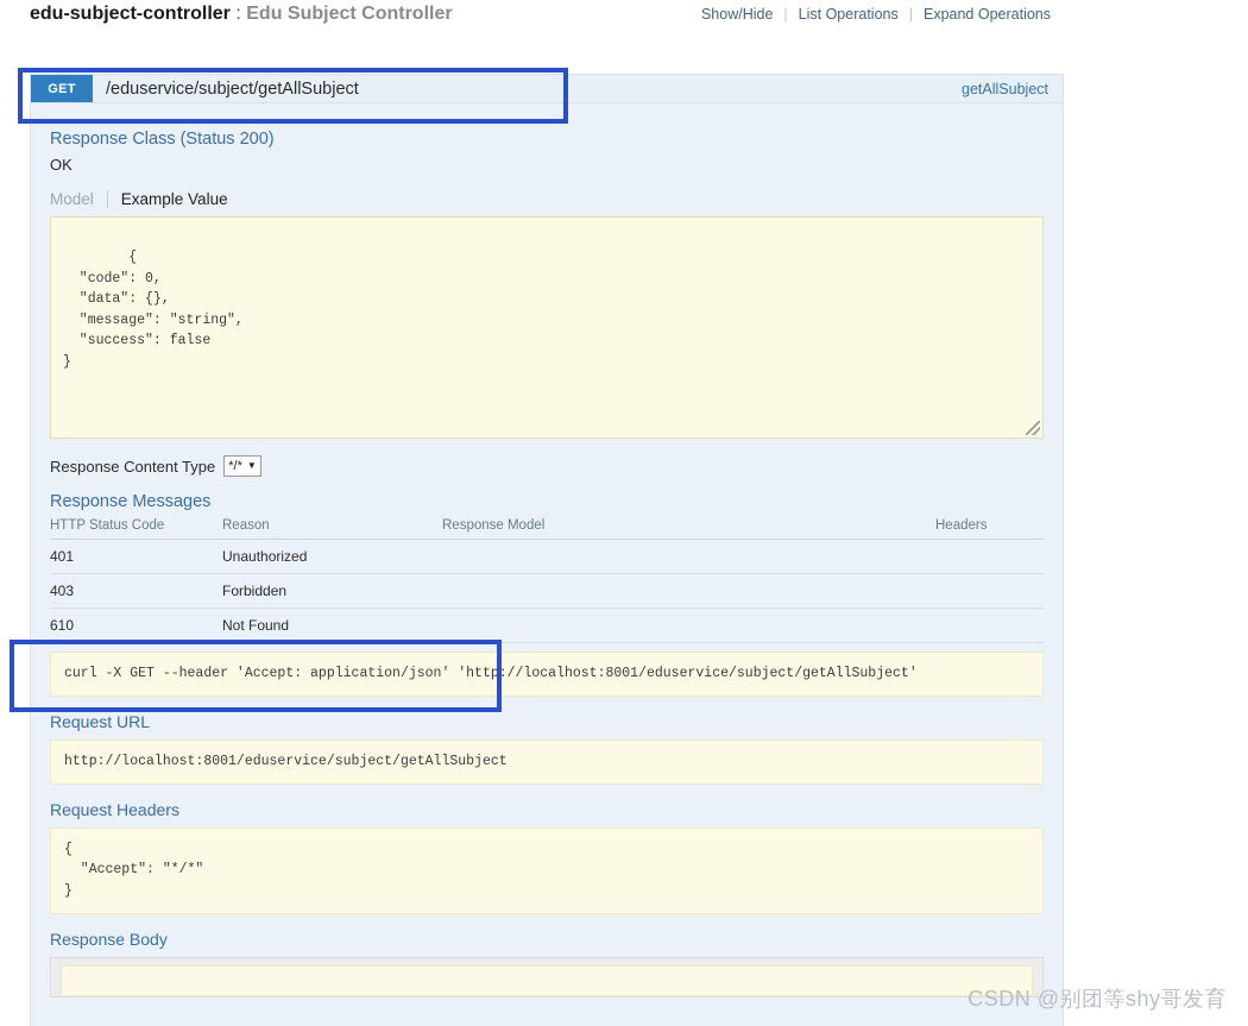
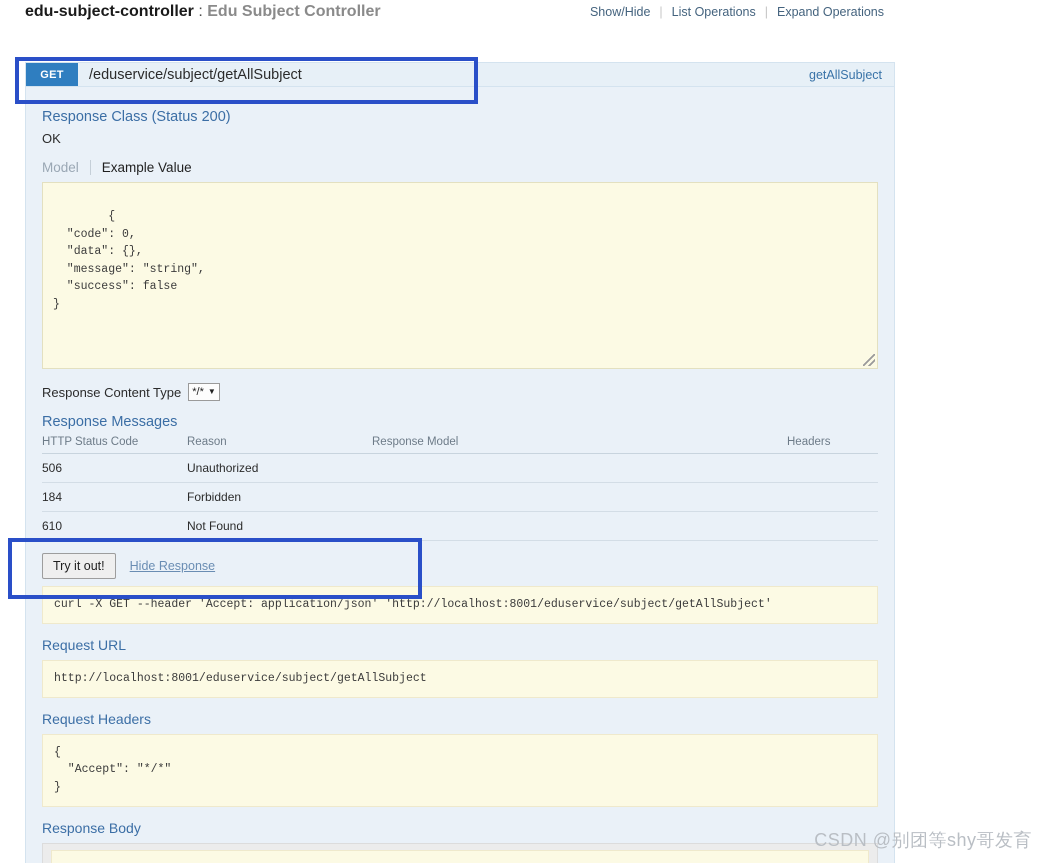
  edu-subject-controller : Edu Subject Controller
  Show/Hide
  |
  List Operations
  |
  Expand Operations
  GET
  /eduservice/subject/getAllSubject
  getAllSubject
  Response Class (Status 200)
  OK
  Model
  Example Value
  {
  "code": 0,
  "data": {},
  "message": "string",
  "success": false
  }
  Response Content Type
  */*
  ▼
  Response Messages
  HTTP Status Code	Reason	Response Model	Headers
- 401	Unauthorized
+ 506	Unauthorized
- 403	Forbidden
+ 184	Forbidden
  610	Not Found
+ Try it out!
+ Hide Response
  curl -X GET --header 'Accept: application/json' 'http://localhost:8001/eduservice/subject/getAllSubject'
  Request URL
  http://localhost:8001/eduservice/subject/getAllSubject
  Request Headers
  {
  "Accept": "*/*"
  }
  Response Body
  CSDN @别团等shy哥发育
